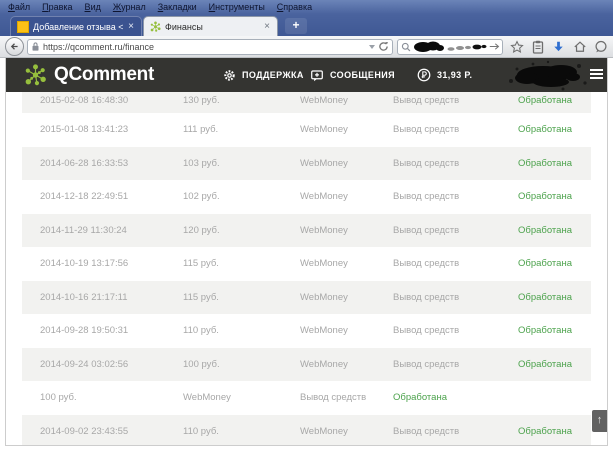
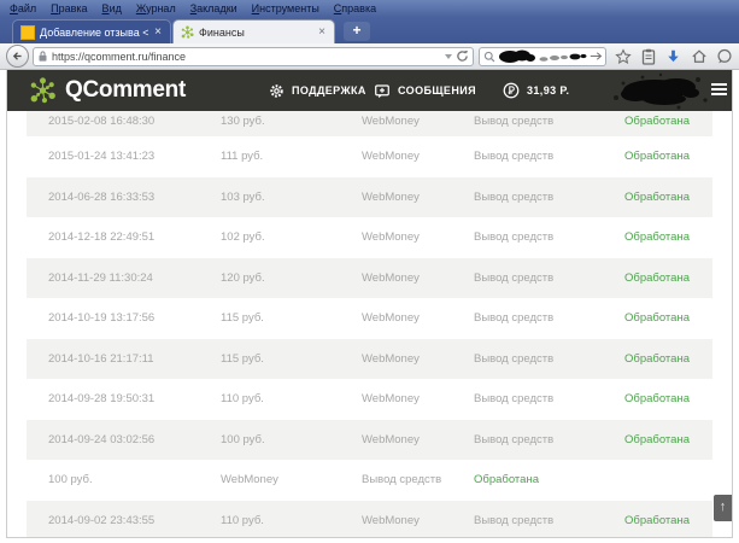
  Файл
  Правка
  Вид
  Журнал
  Закладки
  Инструменты
  Справка
  ×
  Финансы
  ×
  +
  https://qcomment.ru/finance
  QComment
  ПОДДЕРЖКА
  СООБЩЕНИЯ
  31,93 Р.
  2015-02-08 16:48:30
  130 руб.
  WebMoney
  Вывод средств
  Обработана
- 2015-01-08 13:41:23
+ 2015-01-24 13:41:23
  111 руб.
  WebMoney
  Вывод средств
  Обработана
  2014-06-28 16:33:53
  103 руб.
  WebMoney
  Вывод средств
  Обработана
  2014-12-18 22:49:51
  102 руб.
  WebMoney
  Вывод средств
  Обработана
  2014-11-29 11:30:24
  120 руб.
  WebMoney
  Вывод средств
  Обработана
  2014-10-19 13:17:56
  115 руб.
  WebMoney
  Вывод средств
  Обработана
  2014-10-16 21:17:11
  115 руб.
  WebMoney
  Вывод средств
  Обработана
  2014-09-28 19:50:31
  110 руб.
  WebMoney
  Вывод средств
  Обработана
  2014-09-24 03:02:56
  100 руб.
  WebMoney
  Вывод средств
  Обработана
  100 руб.
  WebMoney
  Вывод средств
  Обработана
  2014-09-02 23:43:55
  110 руб.
  WebMoney
  Вывод средств
  Обработана
  ↑
